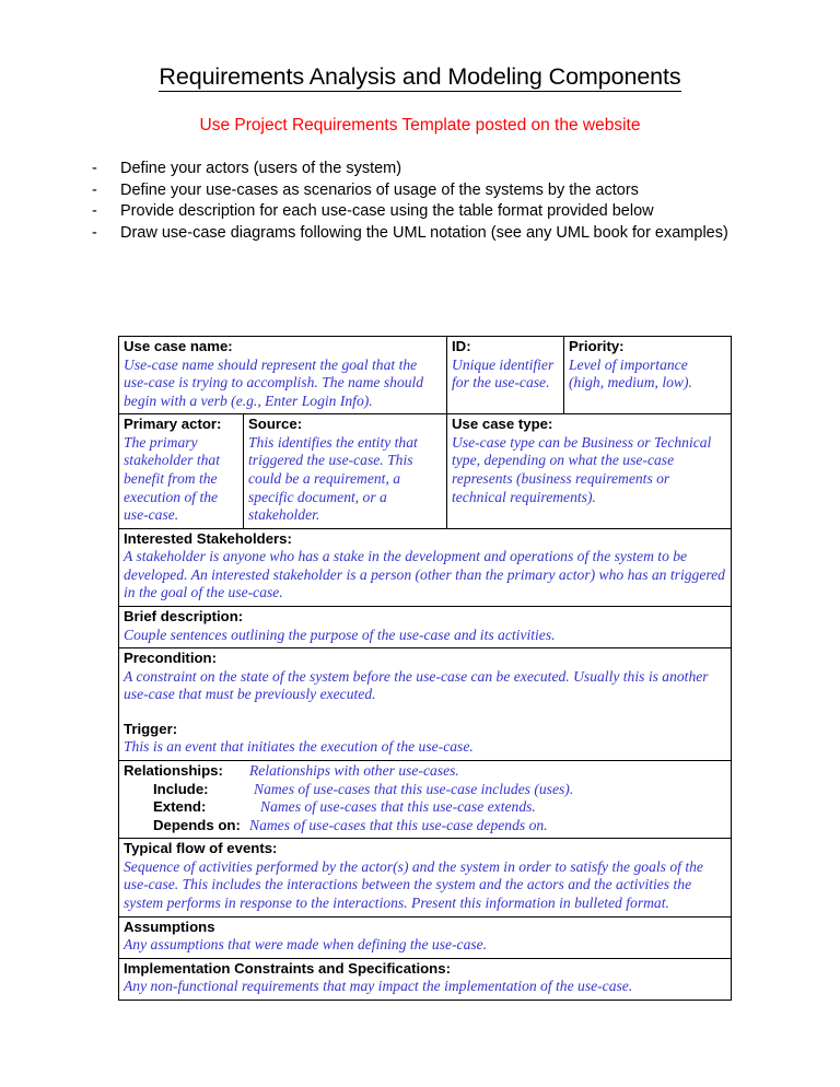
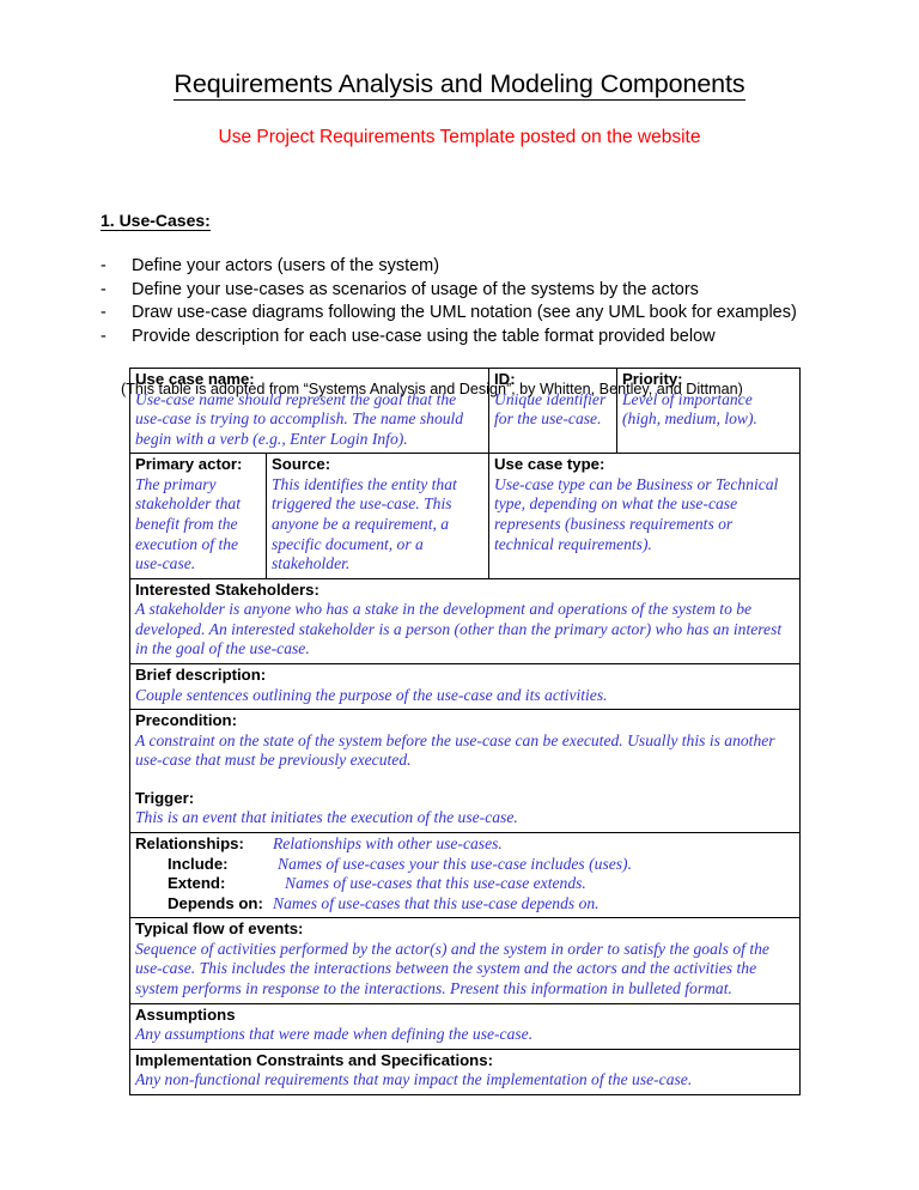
  Requirements Analysis and Modeling Components
  Use Project Requirements Template posted on the website
+ 1. Use-Cases:
  -
  Define your actors (users of the system)
  -
  Define your use-cases as scenarios of usage of the systems by the actors
  -
- Provide description for each use-case using the table format provided below
+ Draw use-case diagrams following the UML notation (see any UML book for examples)
  -
- Draw use-case diagrams following the UML notation (see any UML book for examples)
+ Provide description for each use-case using the table format provided below
+ (This table is adopted from “Systems Analysis and Design”, by Whitten, Bentley, and Dittman)
  Use case name: Use-case name should represent the goal that the use-case is trying to accomplish. The name should begin with a verb (e.g., Enter Login Info).	ID: Unique identifier for the use-case.	Priority: Level of importance (high, medium, low).
- Primary actor: The primary stakeholder that benefit from the execution of the use-case.	Source: This identifies the entity that triggered the use-case. This could be a requirement, a specific document, or a stakeholder.	Use case type: Use-case type can be Business or Technical type, depending on what the use-case represents (business requirements or technical requirements).
+ Primary actor: The primary stakeholder that benefit from the execution of the use-case.	Source: This identifies the entity that triggered the use-case. This anyone be a requirement, a specific document, or a stakeholder.	Use case type: Use-case type can be Business or Technical type, depending on what the use-case represents (business requirements or technical requirements).
- Interested Stakeholders: A stakeholder is anyone who has a stake in the development and operations of the system to be developed. An interested stakeholder is a person (other than the primary actor) who has an triggered in the goal of the use-case.
+ Interested Stakeholders: A stakeholder is anyone who has a stake in the development and operations of the system to be developed. An interested stakeholder is a person (other than the primary actor) who has an interest in the goal of the use-case.
  Brief description: Couple sentences outlining the purpose of the use-case and its activities.
  Precondition: A constraint on the state of the system before the use-case can be executed. Usually this is another use-case that must be previously executed. Trigger: This is an event that initiates the execution of the use-case.
- Relationships: Relationships with other use-cases. Include: Names of use-cases that this use-case includes (uses). Extend: Names of use-cases that this use-case extends. Depends on: Names of use-cases that this use-case depends on.
+ Relationships: Relationships with other use-cases. Include: Names of use-cases your this use-case includes (uses). Extend: Names of use-cases that this use-case extends. Depends on: Names of use-cases that this use-case depends on.
  Typical flow of events: Sequence of activities performed by the actor(s) and the system in order to satisfy the goals of the use-case. This includes the interactions between the system and the actors and the activities the system performs in response to the interactions. Present this information in bulleted format.
  Assumptions Any assumptions that were made when defining the use-case.
  Implementation Constraints and Specifications: Any non-functional requirements that may impact the implementation of the use-case.
